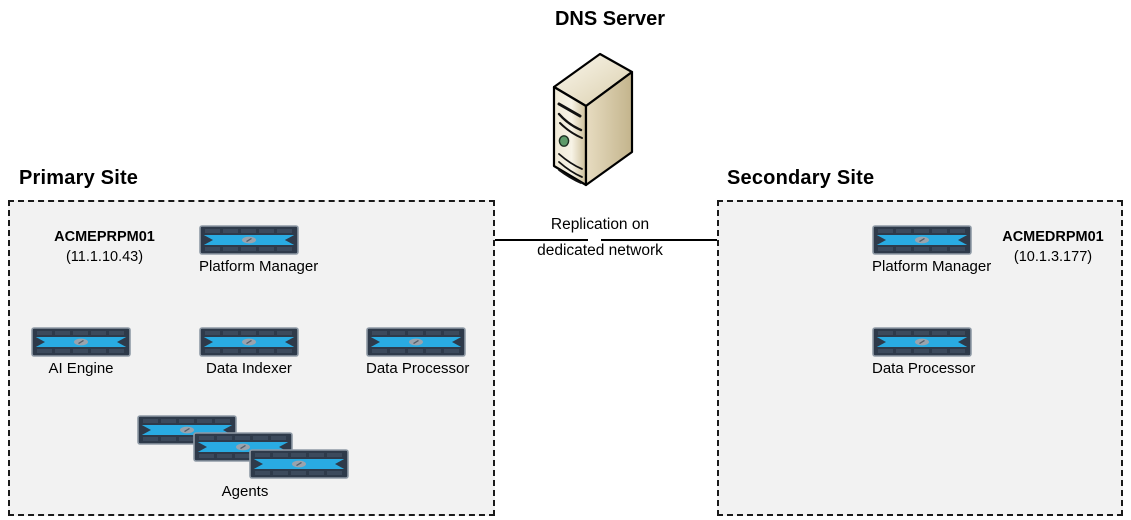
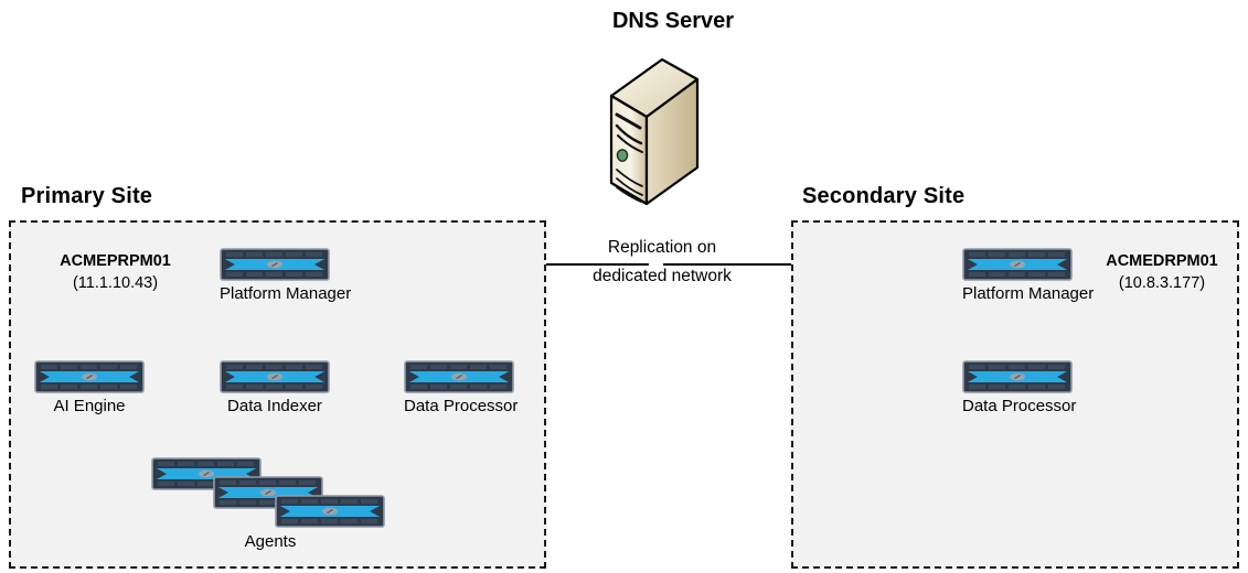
  DNS Server
  Replication on
  dedicated network
  Primary Site
  ACMEPRPM01
  (11.1.10.43)
  Platform Manager
  AI Engine
  Data Indexer
  Data Processor
  Agents
  Secondary Site
  Platform Manage
  ACMEDRPM01
- (10.1.3.177)
+ (10.8.3.177)
  Data Processor
